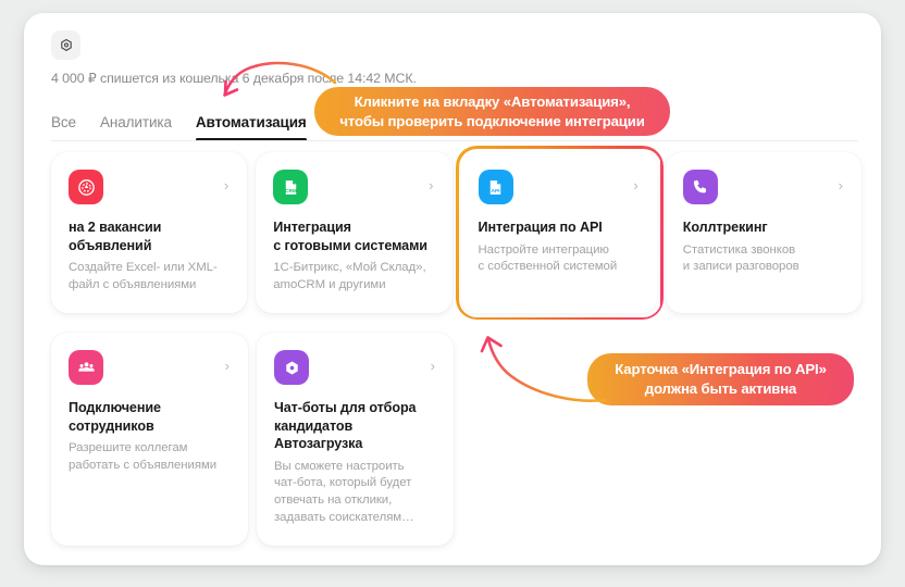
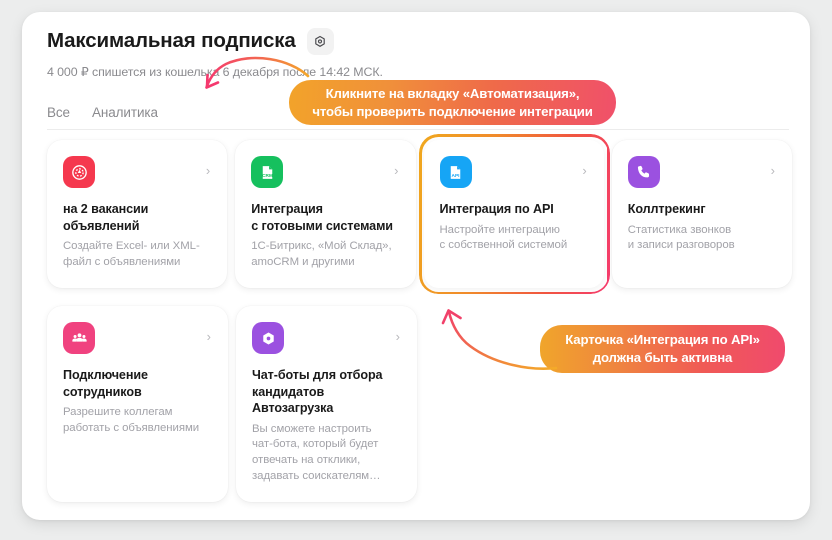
+ Максимальная подписка
  4 000 ₽ спишется из кошельк 6 декабря после 14:42 МСК.
  Все
  Аналитика
- Автоматизация
  ›
  на 2 вакансии
  объявлений
  Создайте Excel- или XML-
  файл с объявлениями
  ›
  Интеграция
  с готовыми системами
  1С-Битрикс, «Мой Склад»,
  amoCRM и другими
  ›
  Коллтрекинг
  Статистика звонков
  и записи разговоров
  ›
  Подключение
  сотрудников
  Разрешите коллегам
  работать с объявлениями
  ›
  Чат-боты для отбора
  кандидатов
  Автозагрузка
  Вы сможете настроить
  чат-бота, который будет
  отвечать на отклики,
  задавать соискателям…
  Кликните на вкладку «Автоматизация»,
  чтобы проверить подключение интеграции
  Карточка «Интеграция по API»
  должна быть активна
